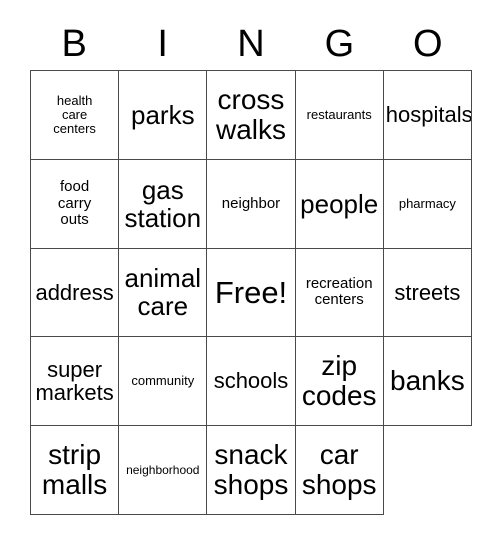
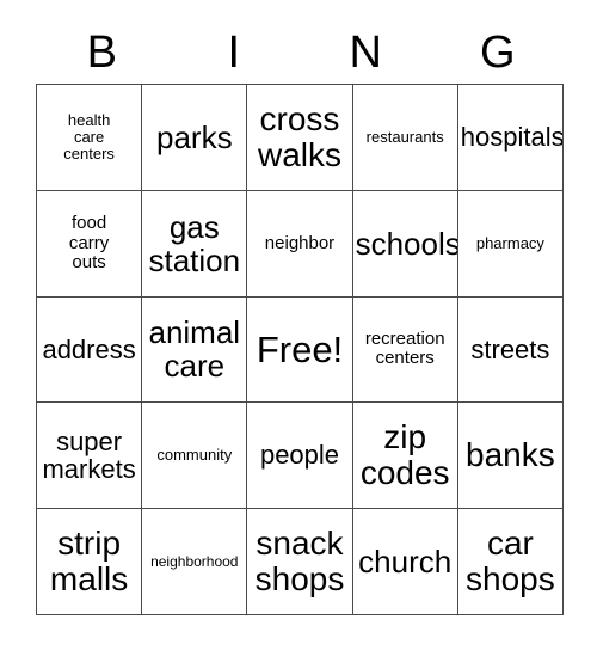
  B
  I
  N
  G
- O
  health
  care
  centers
  parks
  cross
  walks
  restaurants
  hospitals
  food
  carry
  outs
  gas
  station
  neighbor
- people
+ schools
  pharmacy
  address
  animal
  care
  Free!
  recreation
  centers
  streets
  super
  markets
  community
- schools
+ people
  zip
  codes
  banks
  strip
  malls
  neighborhood
  snack
  shops
+ church
  car
  shops
